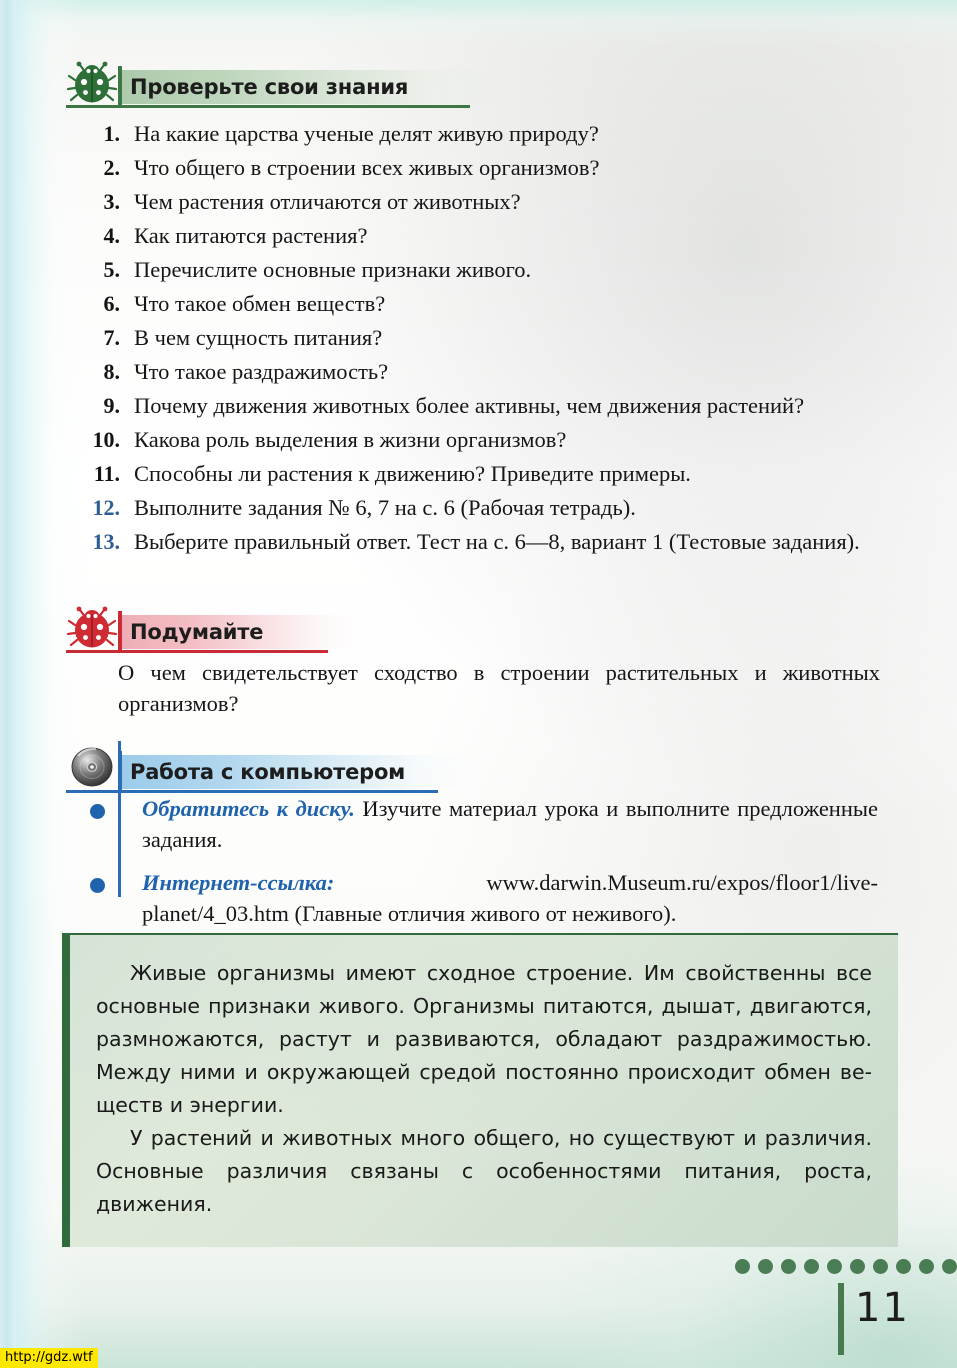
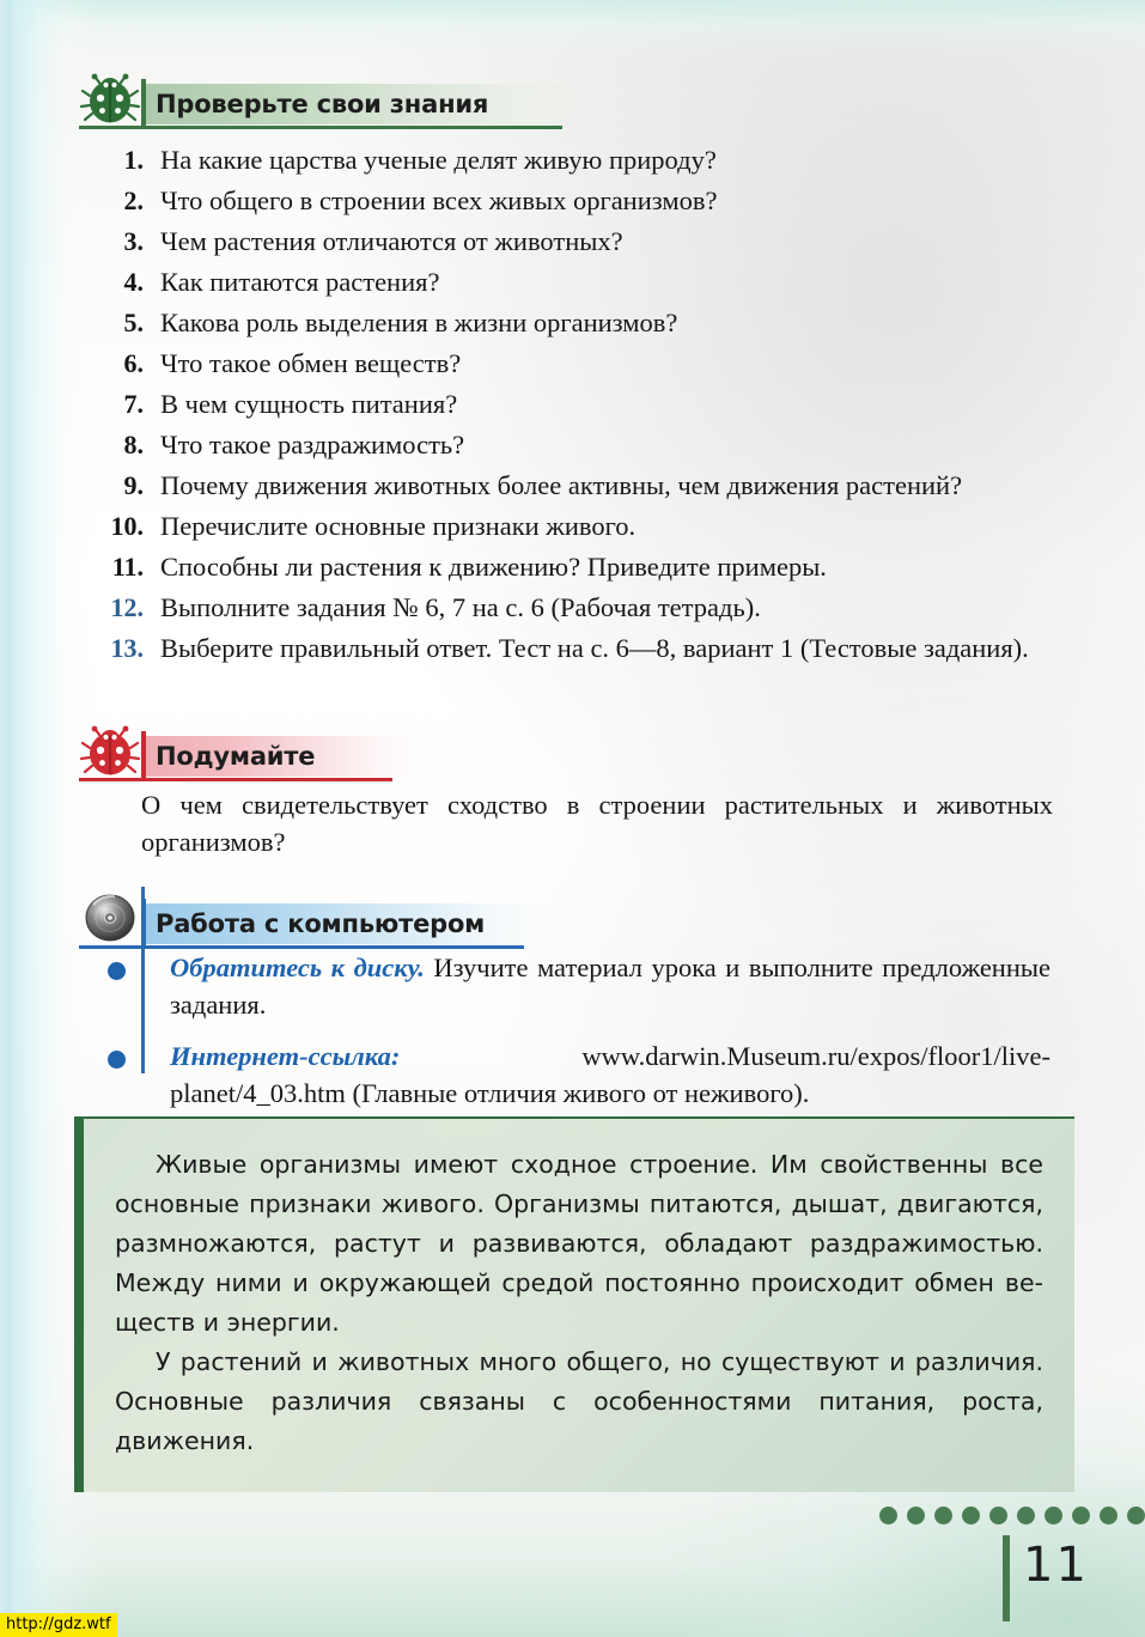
  Проверьте свои знания
  1.
  На какие царства ученые делят живую природу?
  2.
  Что общего в строении всех живых организмов?
  3.
  Чем растения отличаются от животных?
  4.
  Как питаются растения?
  5.
- Перечислите основные признаки живого.
+ Какова роль выделения в жизни организмов?
  6.
  Что такое обмен веществ?
  7.
  В чем сущность питания?
  8.
  Что такое раздражимость?
  9.
  Почему движения животных более активны, чем движения рас­тений?
  10.
- Какова роль выделения в жизни организмов?
+ Перечислите основные признаки живого.
  11.
  Способны ли растения к движению? Приведите примеры.
  12.
  Выполните задания № 6, 7 на с. 6 (Рабочая тетрадь).
  13.
  Выберите правильный ответ. Тест на с. 6—8, вариант 1 (Тес­товые задания).
  Подумайте
  О чем свидетельствует сходство в строении растительных и жи­вотных организмов?
  Работа с компьютером
  Обратитесь к диску. Изучите материал урока и выполните предложенные задания.
  Интернет-ссылка: www.darwin.Museum.ru/expos/floor1/live-planet/4_03.htm (Главные отличия живого от неживого).
  Живые организмы имеют сходное строение. Им свойственны все основные признаки живого. Организмы питаются, дышат, двигаются, размножаются, растут и развиваются, обладают раздражимостью. Между ними и окружающей средой постоянно происходит обмен ве­ществ и энергии.
  У растений и животных много общего, но существуют и различия. Основные различия связаны с особенностями питания, роста, движения.
  11
  http://gdz.wtf
